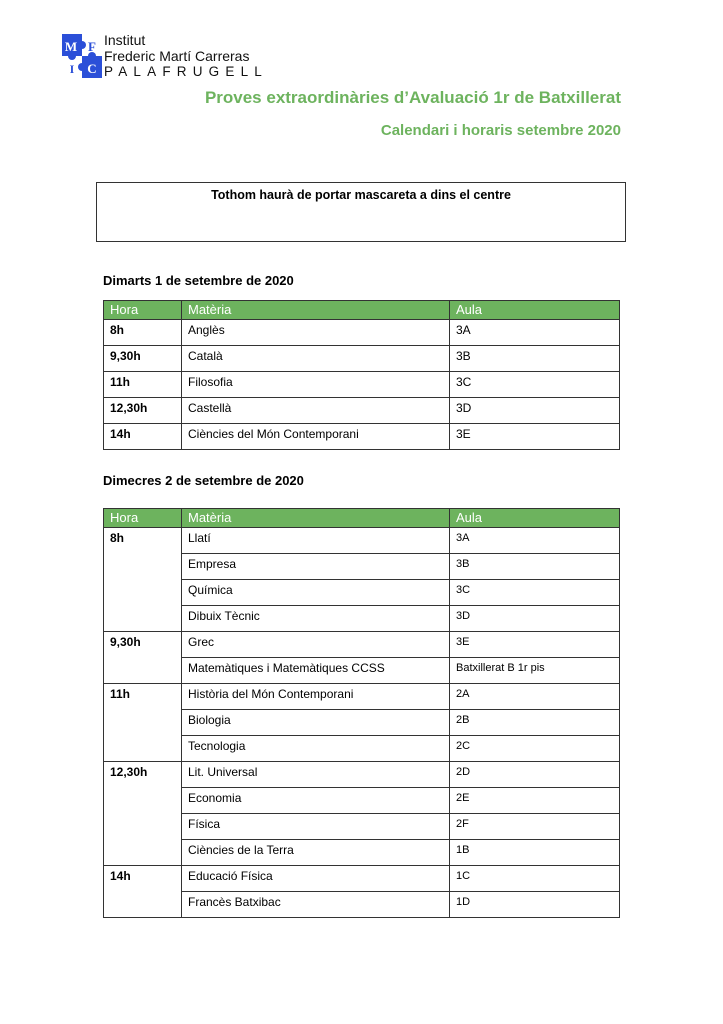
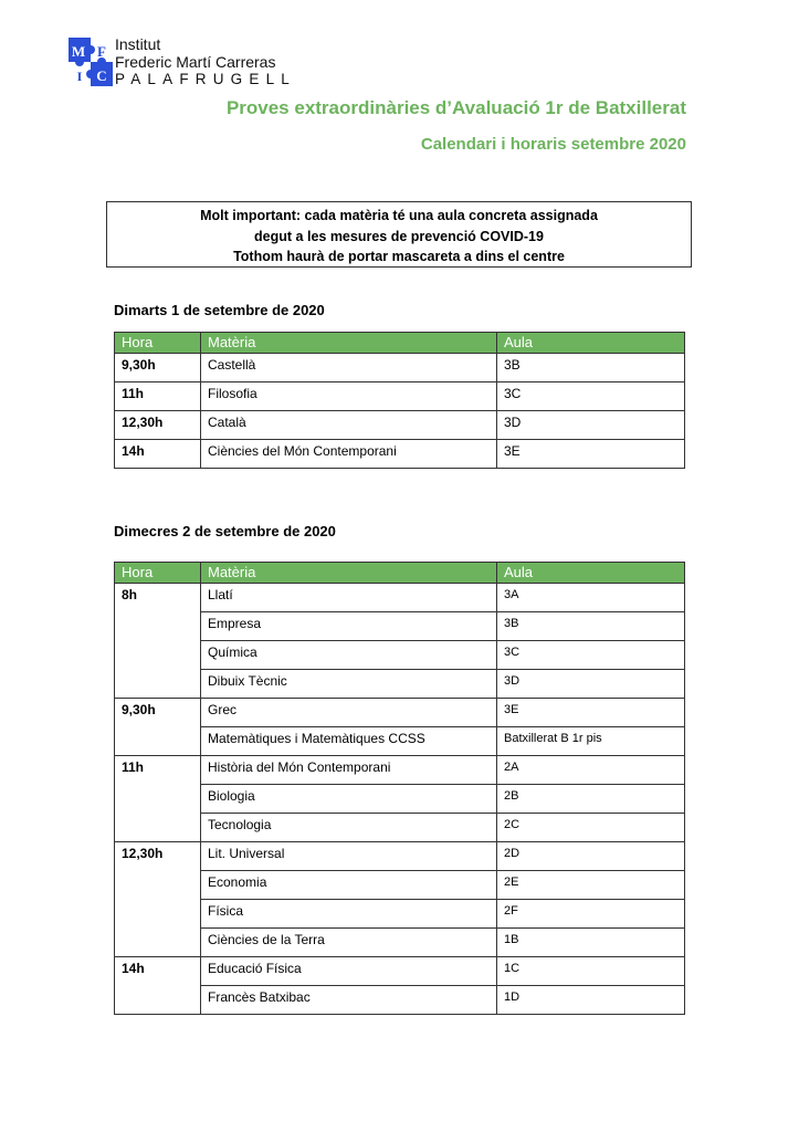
  M
  F
  I
  C
  Institut
  Frederic Martí Carreras
  PALAFRUGELL
  Proves extraordinàries d’Avaluació 1r de Batxillerat
  Calendari i horaris setembre 2020
+ Molt important: cada matèria té una aula concreta assignada
+ degut a les mesures de prevenció COVID-19
  Tothom haurà de portar mascareta a dins el centre
  Dimarts 1 de setembre de 2020
  Hora	Matèria	Aula
- 8h	Anglès	3A
- 9,30h	Català	3B
+ 9,30h	Castellà	3B
  11h	Filosofia	3C
- 12,30h	Castellà	3D
+ 12,30h	Català	3D
  14h	Ciències del Món Contemporani	3E
  Dimecres 2 de setembre de 2020
  Hora	Matèria	Aula
  8h	Llatí	3A
  Empresa	3B
  Química	3C
  Dibuix Tècnic	3D
  9,30h	Grec	3E
  Matemàtiques i Matemàtiques CCSS	Batxillerat B 1r pis
  11h	Història del Món Contemporani	2A
  Biologia	2B
  Tecnologia	2C
  12,30h	Lit. Universal	2D
  Economia	2E
  Física	2F
  Ciències de la Terra	1B
  14h	Educació Física	1C
  Francès Batxibac	1D
